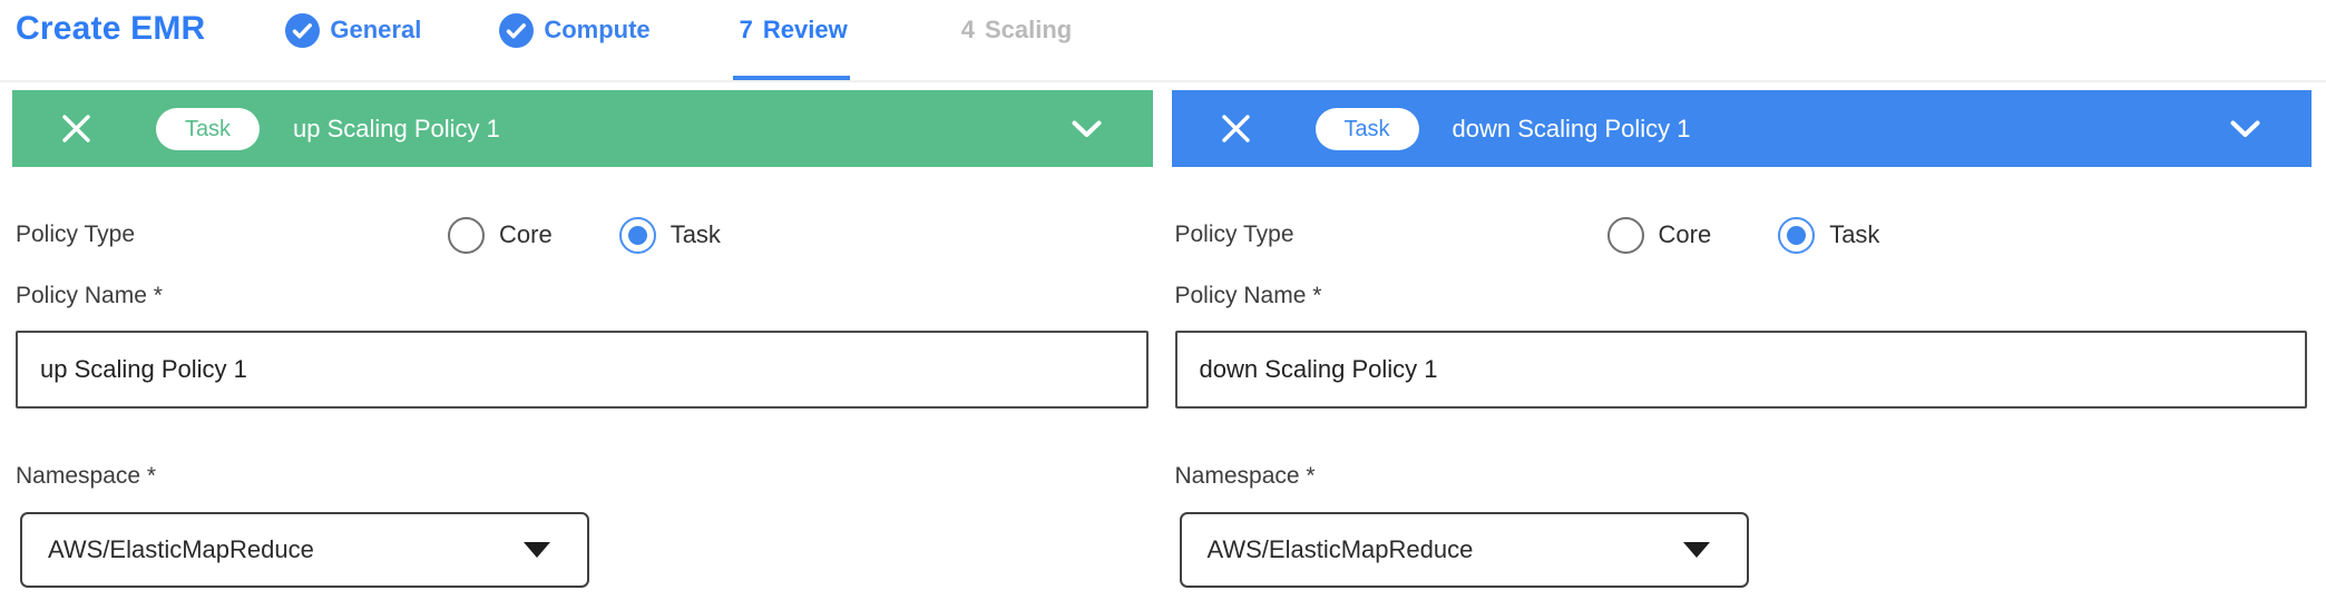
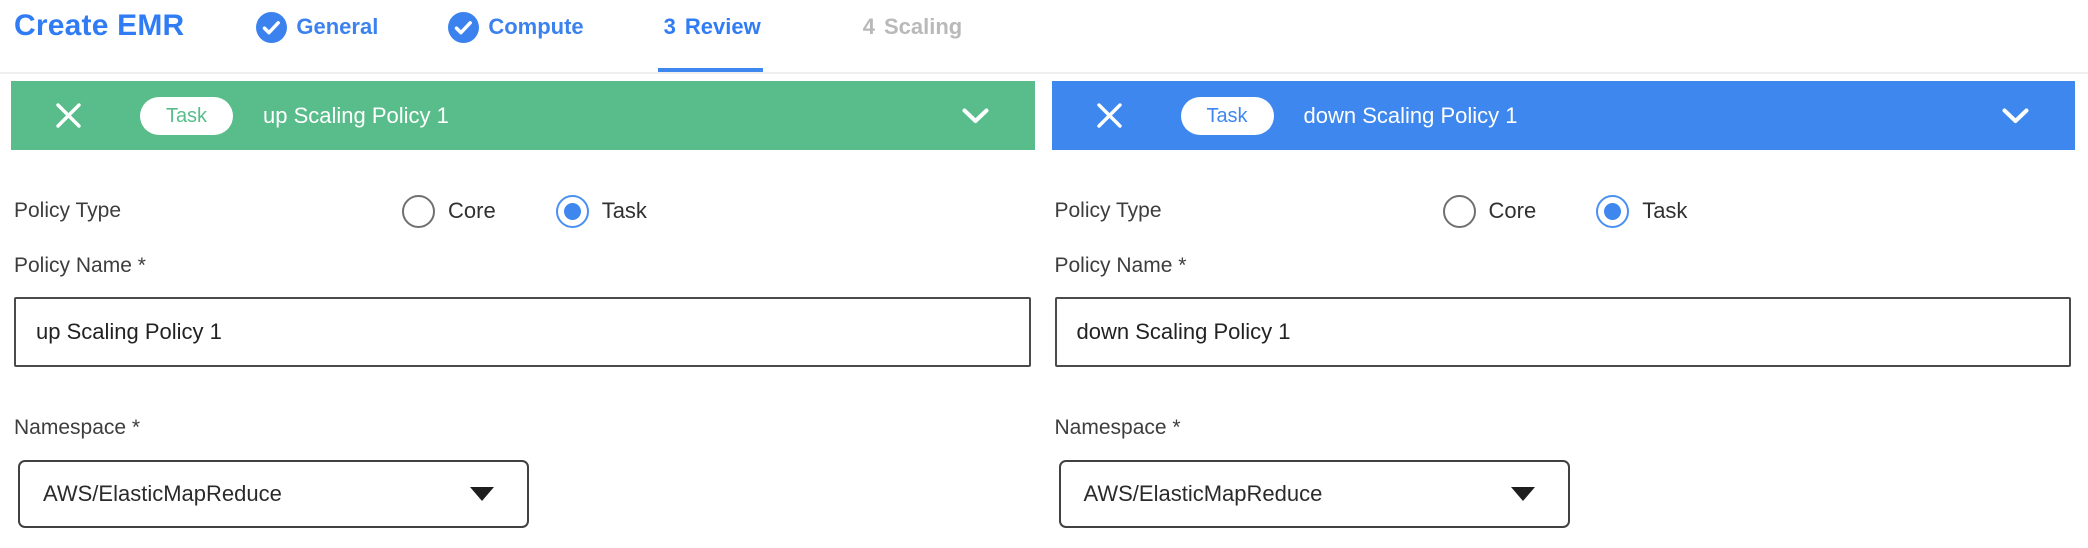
  Create EMR
  General
  Compute
- 7
+ 3
  Review
  4
  Scaling
  Task
  up Scaling Policy 1
  Policy Type
  Core
  Task
  Policy Name *
  up Scaling Policy 1
  Namespace *
  AWS/ElasticMapReduce
  Task
  down Scaling Policy 1
  Policy Type
  Core
  Task
  Policy Name *
  down Scaling Policy 1
  Namespace *
  AWS/ElasticMapReduce
